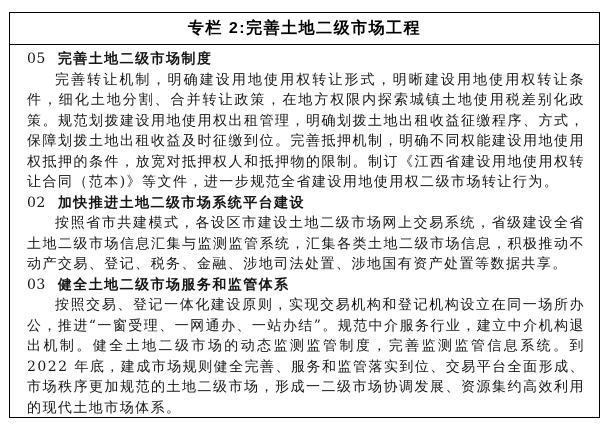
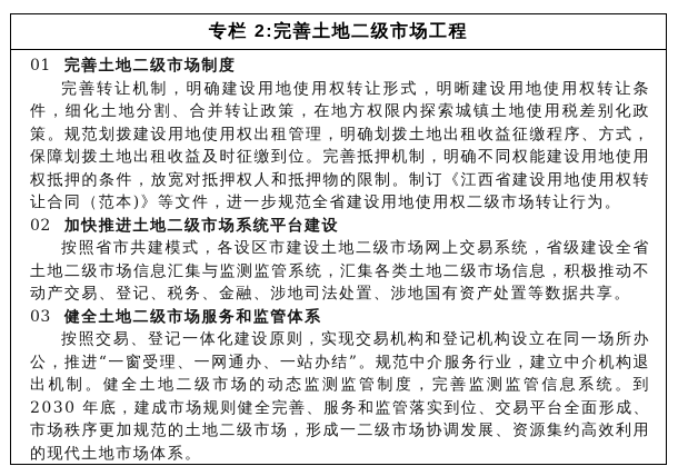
  专栏 2:完善土地二级市场工程
- 05 完善土地二级市场制度
+ 01 完善土地二级市场制度
  完善转让机制，明确建设用地使用权转让形式，明晰建设用地使用权转让条件，细化土地分割、合并转让政策，在地方权限内探索城镇土地使用税差别化政策。规范划拨建设用地使用权出租管理，明确划拨土地出租收益征缴程序、方式，保障划拨土地出租收益及时征缴到位。完善抵押机制，明确不同权能建设用地使用权抵押的条件，放宽对抵押权人和抵押物的限制。制订《江西省建设用地使用权转让合同（范本)》等文件，进一步规范全省建设用地使用权二级市场转让行为。
  02 加快推进土地二级市场系统平台建设
  按照省市共建模式，各设区市建设土地二级市场网上交易系统，省级建设全省土地二级市场信息汇集与监测监管系统，汇集各类土地二级市场信息，积极推动不动产交易、登记、税务、金融、涉地司法处置、涉地国有资产处置等数据共享。
  03 健全土地二级市场服务和监管体系
- 按照交易、登记一体化建设原则，实现交易机构和登记机构设立在同一场所办公，推进“一窗受理、一网通办、一站办结”。规范中介服务行业，建立中介机构退出机制。健全土地二级市场的动态监测监管制度，完善监测监管信息系统。到 2022 年底，建成市场规则健全完善、服务和监管落实到位、交易平台全面形成、市场秩序更加规范的土地二级市场，形成一二级市场协调发展、资源集约高效利用的现代土地市场体系。
+ 按照交易、登记一体化建设原则，实现交易机构和登记机构设立在同一场所办公，推进“一窗受理、一网通办、一站办结”。规范中介服务行业，建立中介机构退出机制。健全土地二级市场的动态监测监管制度，完善监测监管信息系统。到 2030 年底，建成市场规则健全完善、服务和监管落实到位、交易平台全面形成、市场秩序更加规范的土地二级市场，形成一二级市场协调发展、资源集约高效利用的现代土地市场体系。
